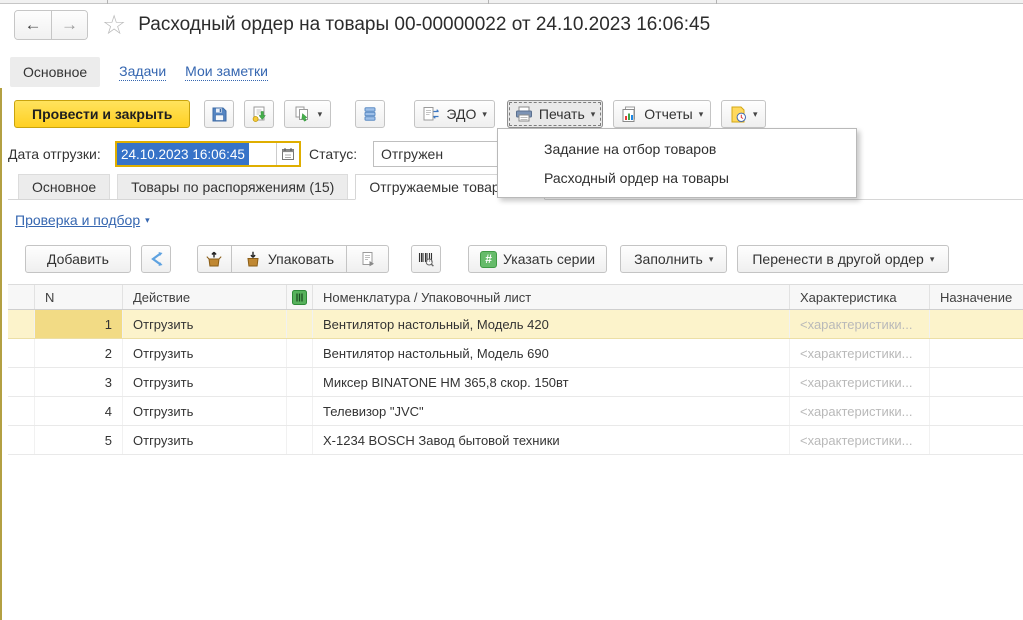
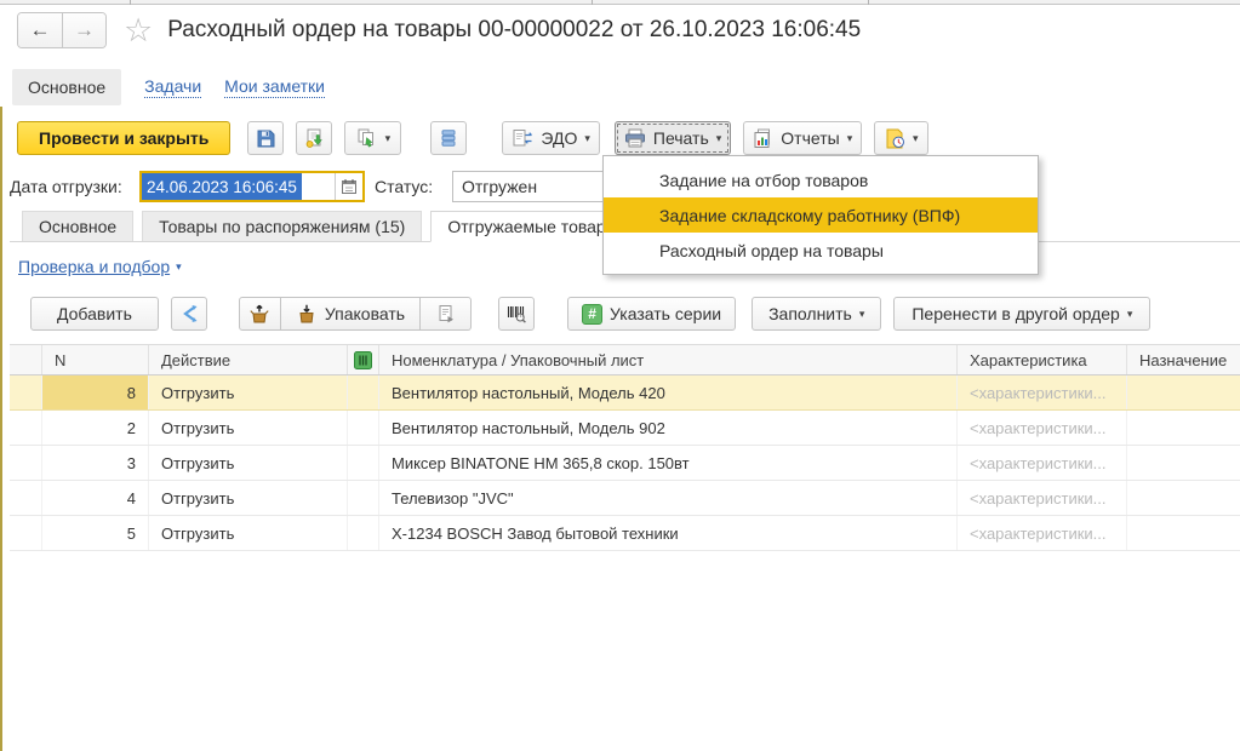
  ←
  →
  ☆
- Расходный ордер на товары 00-00000022 от 24.10.2023 16:06:45
+ Расходный ордер на товары 00-00000022 от 26.10.2023 16:06:45
  Основное
  Задачи
  Мои заметки
  Провести и закрыть
  ▾
  ЭДО
  ▾
  Печать
  ▾
  Отчеты
  ▾
  ▾
  Дата отгрузки:
- 24.10.2023 16:06:45
+ 24.06.2023 16:06:45
  Статус:
  Отгружен
  Основное
  Товары по распоряжениям (15)
  Отгружаемые товар
  Проверка и подбор
  ▾
  Добавить
  Упаковать
  #
  Указать серии
  Заполнить
  ▾
  Перенести в другой ордер
  ▾
  N
  Действие
  Номенклатура / Упаковочный лист
  Характеристика
  Назначение
- 1
+ 8
  Отгрузить
  Вентилятор настольный, Модель 420
  <характеристики...
  2
  Отгрузить
- Вентилятор настольный, Модель 690
+ Вентилятор настольный, Модель 902
  <характеристики...
  3
  Отгрузить
  Миксер BINATONE HM 365,8 скор. 150вт
  <характеристики...
  4
  Отгрузить
  Телевизор "JVC"
  <характеристики...
  5
  Отгрузить
  X-1234 BOSCH Завод бытовой техники
  <характеристики...
  Задание на отбор товаров
+ Задание складскому работнику (ВПФ)
  Расходный ордер на товары
